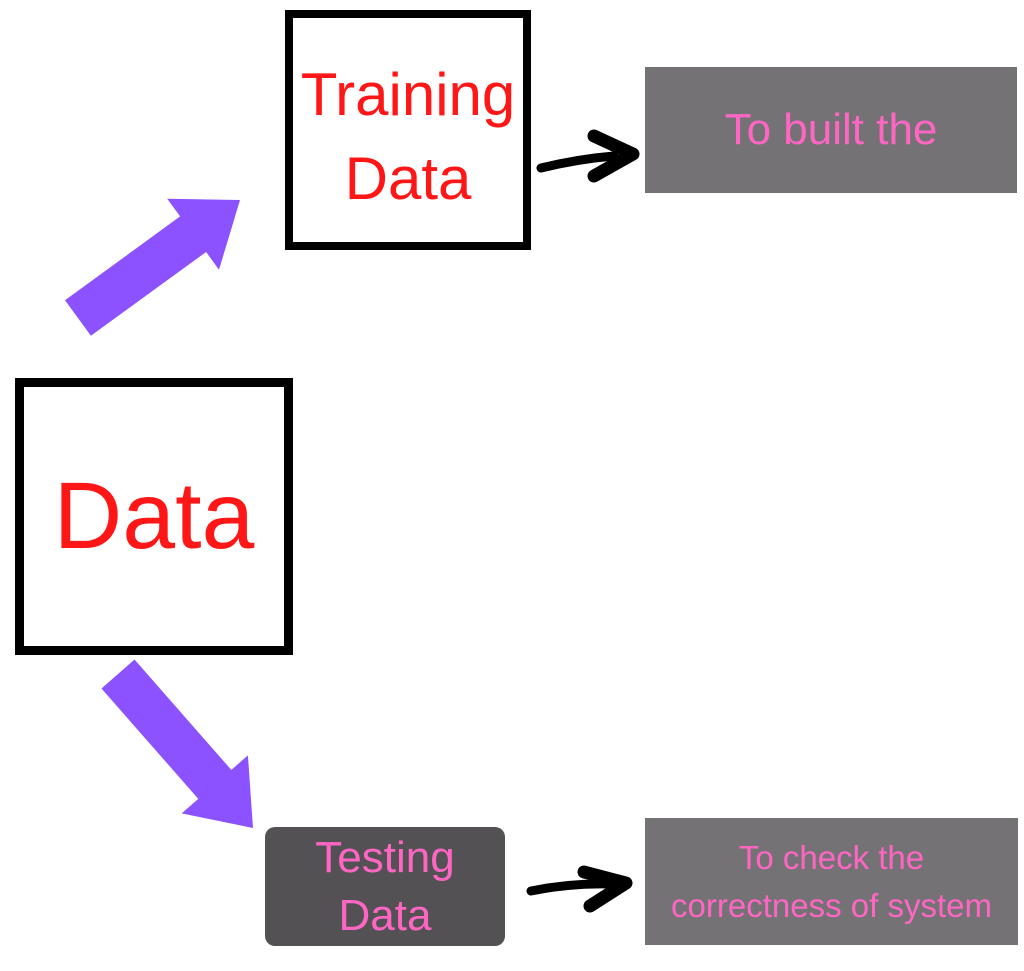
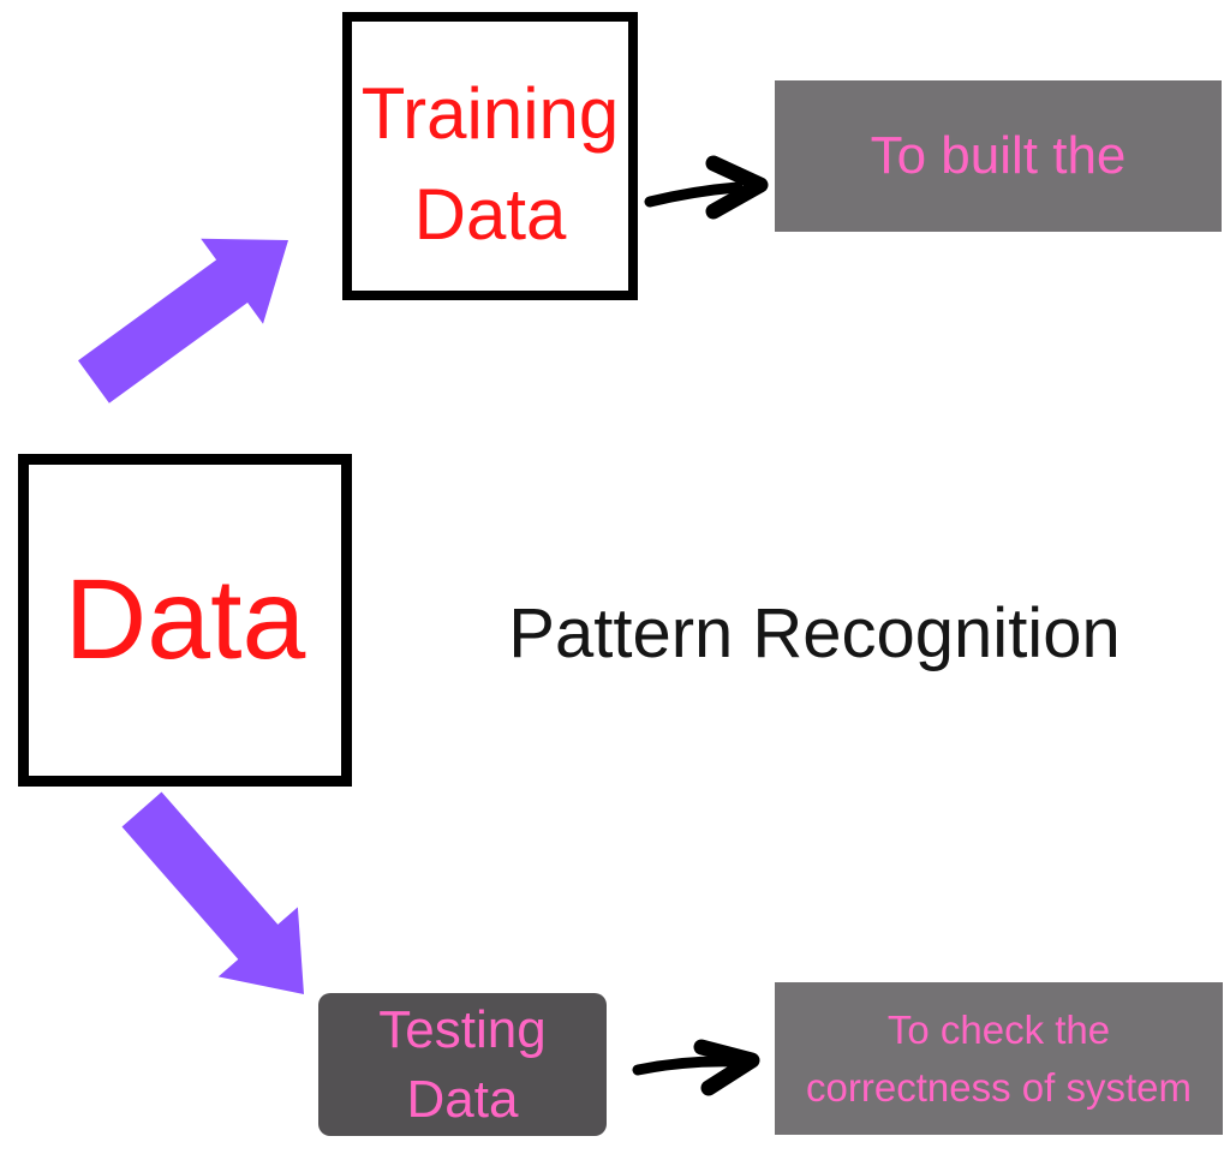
  Training
  Data
  To built the
  Data
+ Pattern Recognition
  Testing
  Data
  To check the
  correctness of system
